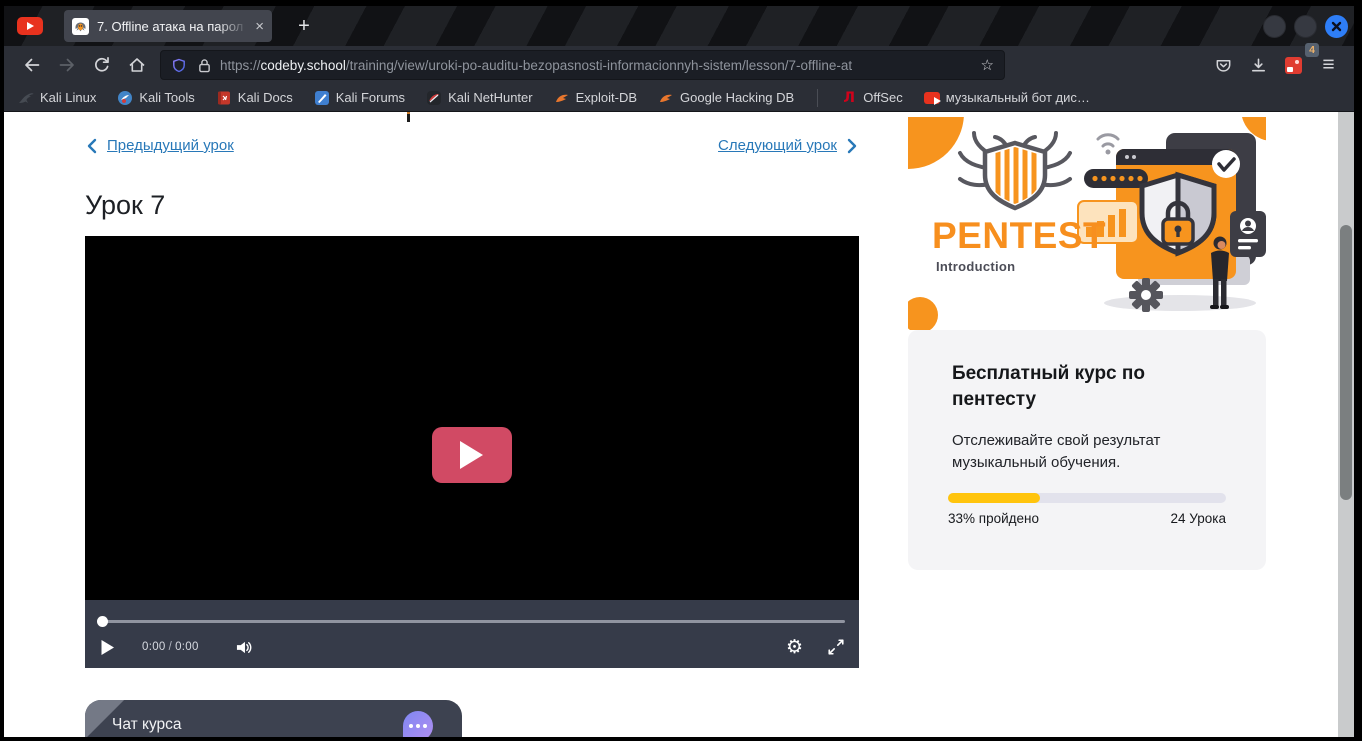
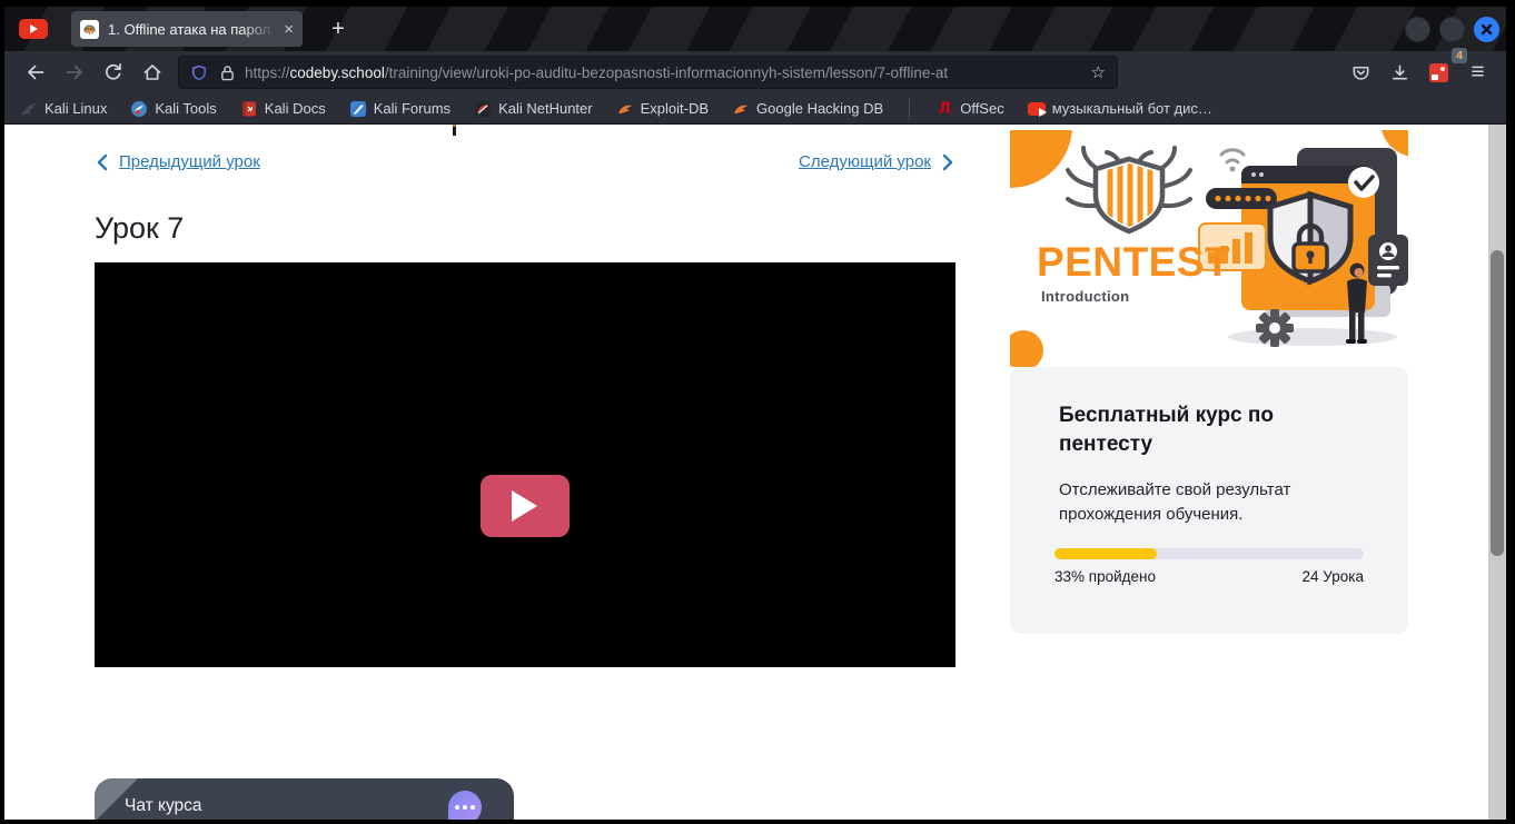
- 7. Offline атака на парол
+ 1. Offline атака на парол
  ×
  +
  https://codeby.school/training/view/uroki-po-auditu-bezopasnosti-informacionnyh-sistem/lesson/7-offline-at
  ☆
  4
  ≡
  Kali Linux
  Kali Tools
  Kali Docs
  Kali Forums
  Kali NetHunter
  Exploit-DB
  Google Hacking DB
  Л
  OffSec
  музыкальный бот дис…
  Предыдущий урок
  Следующий урок
  Урок 7
- 0:00 / 0:00
- ⚙
  Чат курса
  PENTEST
  Introduction
  Бесплатный курс по пентесту
- Отслеживайте свой результат музыкальный обучения.
+ Отслеживайте свой результат прохождения обучения.
  33% пройдено
  24 Урока
